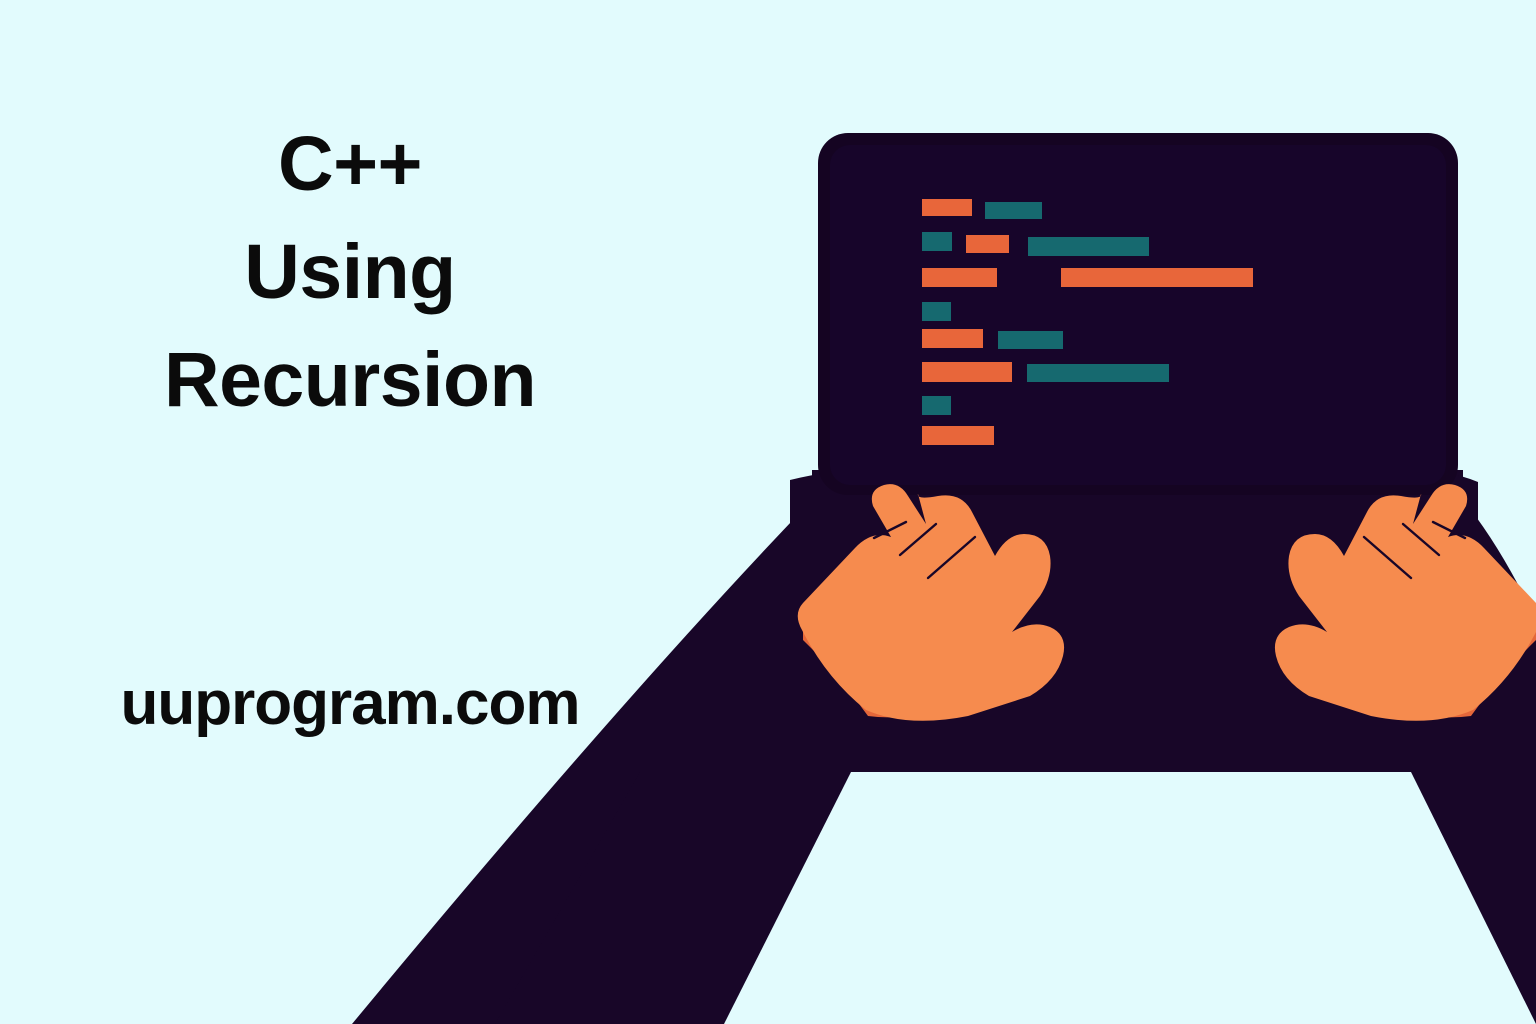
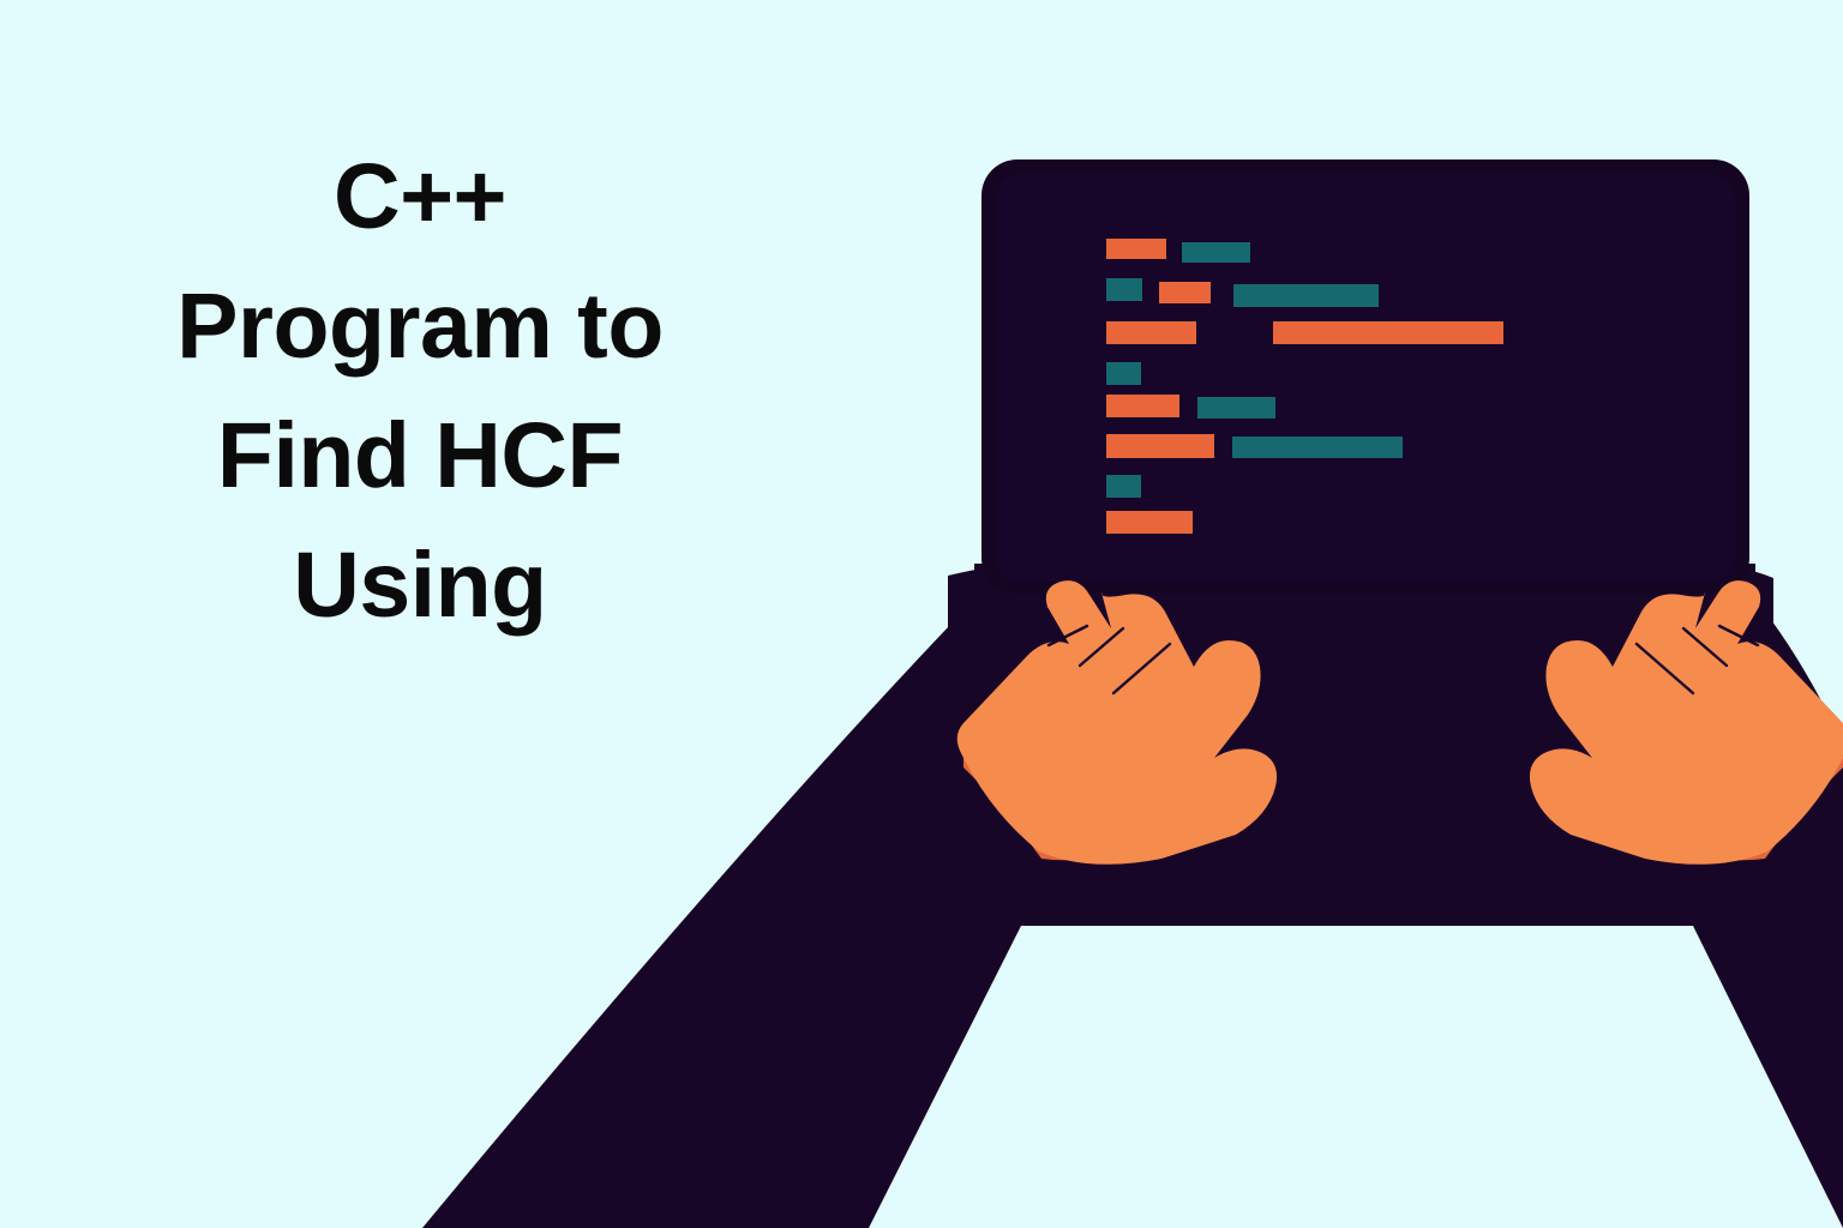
  C++
+ Program to
+ Find HCF
  Using
- Recursion
- uuprogram.com
